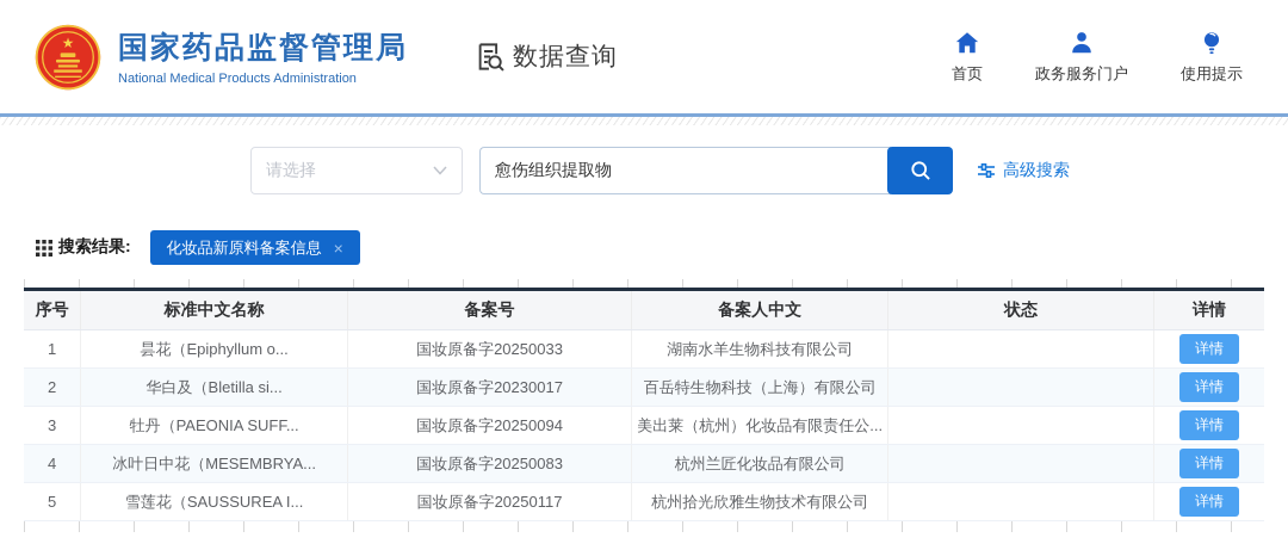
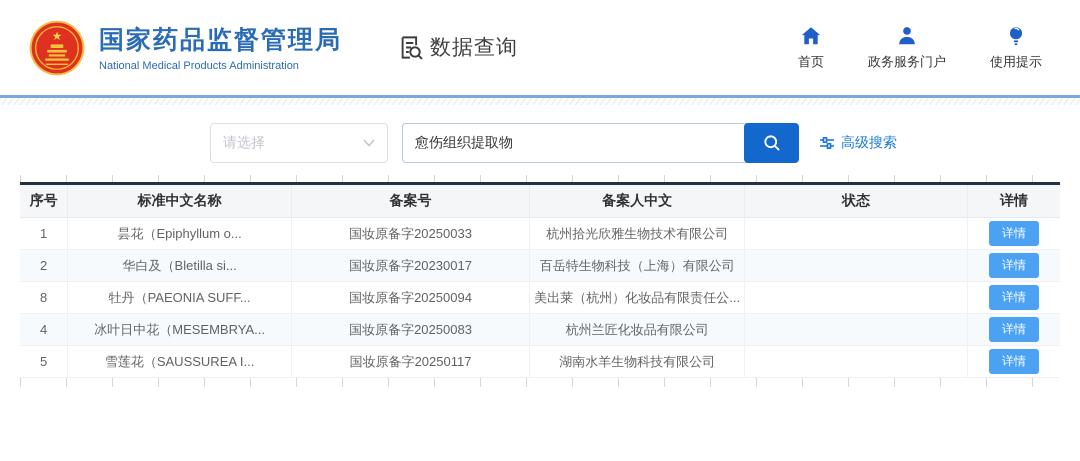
  ★
  国家药品监督管理局
  National Medical Products Administration
  数据查询
  首页
  政务服务门户
  使用提示
  请选择
  愈伤组织提取物
  高级搜索
- 搜索结果:
- 化妆品新原料备案信息
- ×
  序号	标准中文名称	备案号	备案人中文	状态	详情
- 1	昙花（Epiphyllum o...	国妆原备字20250033	湖南水羊生物科技有限公司		详情
+ 1	昙花（Epiphyllum o...	国妆原备字20250033	杭州拾光欣雅生物技术有限公司		详情
  2	华白及（Bletilla si...	国妆原备字20230017	百岳特生物科技（上海）有限公司		详情
- 3	牡丹（PAEONIA SUFF...	国妆原备字20250094	美出莱（杭州）化妆品有限责任公...		详情
+ 8	牡丹（PAEONIA SUFF...	国妆原备字20250094	美出莱（杭州）化妆品有限责任公...		详情
  4	冰叶日中花（MESEMBRYA...	国妆原备字20250083	杭州兰匠化妆品有限公司		详情
- 5	雪莲花（SAUSSUREA I...	国妆原备字20250117	杭州拾光欣雅生物技术有限公司		详情
+ 5	雪莲花（SAUSSUREA I...	国妆原备字20250117	湖南水羊生物科技有限公司		详情
